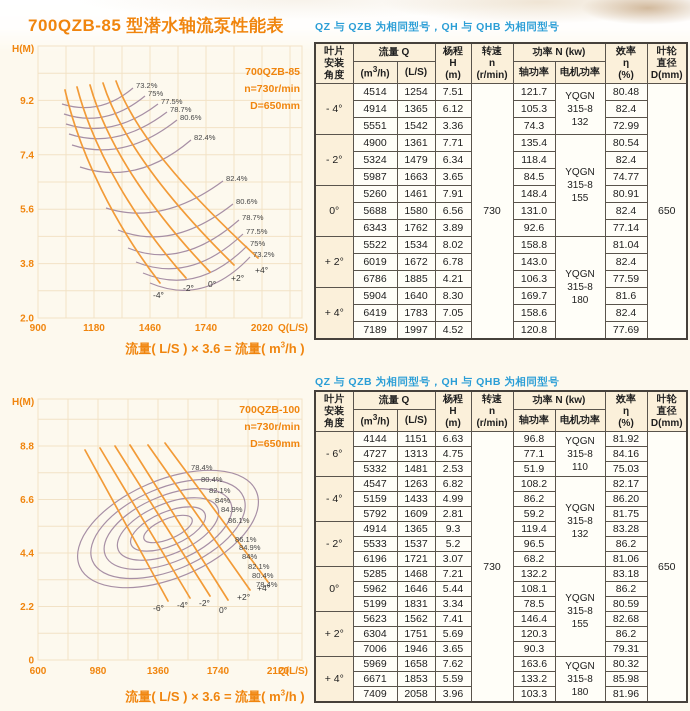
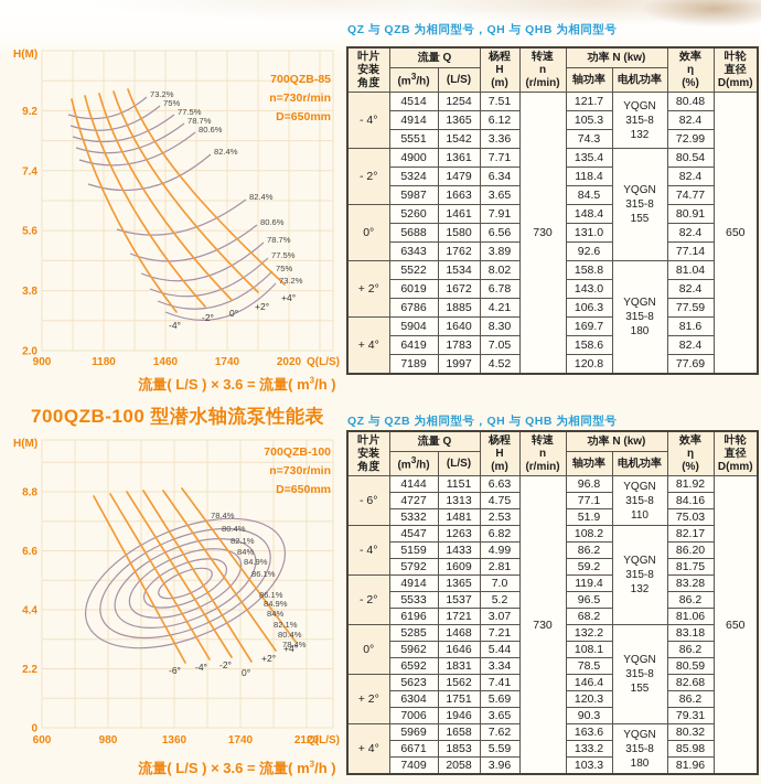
- 700QZB-85 型潜水轴流泵性能表
  QZ 与 QZB 为相同型号，QH 与 QHB 为相同型号
  H(M)
  9.2
  7.4
  5.6
  3.8
  2.0
  900
  1180
  1460
  1740
  2020
  Q(L/S)
  700QZB-85
  n=730r/min
  D=650mm
  73.2%
  75%
  77.5%
  78.7%
  80.6%
  82.4%
  82.4%
  80.6%
  78.7%
  77.5%
  75%
  73.2%
  -4°
  -2°
  0°
  +2°
  +4°
  流量( L/S ) × 3.6 = 流量( m3/h )
  叶片安装角度	流量 Q	杨程H(m)	转速n(r/min)	功率 N (kw)	效率η(%)	叶轮直径D(mm)
  (m3/h)	(L/S)	轴功率	电机功率
  - 4°	4514	1254	7.51	730	121.7	YQGN315-8132	80.48	650
  4914	1365	6.12	105.3	82.4
  5551	1542	3.36	74.3	72.99
  - 2°	4900	1361	7.71	135.4	YQGN315-8155	80.54
  5324	1479	6.34	118.4	82.4
  5987	1663	3.65	84.5	74.77
  0°	5260	1461	7.91	148.4	80.91
  5688	1580	6.56	131.0	82.4
  6343	1762	3.89	92.6	77.14
  + 2°	5522	1534	8.02	158.8	YQGN315-8180	81.04
  6019	1672	6.78	143.0	82.4
  6786	1885	4.21	106.3	77.59
  + 4°	5904	1640	8.30	169.7	81.6
  6419	1783	7.05	158.6	82.4
  7189	1997	4.52	120.8	77.69
+ 700QZB-100 型潜水轴流泵性能表
  QZ 与 QZB 为相同型号，QH 与 QHB 为相同型号
  H(M)
  8.8
  6.6
  4.4
  2.2
  0
  600
  980
  1360
  1740
  2120
  Q(L/S)
  700QZB-100
  n=730r/min
  D=650mm
  78.4%
  80.4%
  82.1%
  84%
  84.9%
  86.1%
  86.1%
  84.9%
  84%
  82.1%
  80.4%
  78.4%
  -6°
  -4°
  -2°
  0°
  +2°
  +4°
  流量( L/S ) × 3.6 = 流量( m3/h )
  叶片安装角度	流量 Q	杨程H(m)	转速n(r/min)	功率 N (kw)	效率η(%)	叶轮直径D(mm)
  (m3/h)	(L/S)	轴功率	电机功率
  - 6°	4144	1151	6.63	730	96.8	YQGN315-8110	81.92	650
  4727	1313	4.75	77.1	84.16
  5332	1481	2.53	51.9	75.03
  - 4°	4547	1263	6.82	108.2	YQGN315-8132	82.17
  5159	1433	4.99	86.2	86.20
  5792	1609	2.81	59.2	81.75
- - 2°	4914	1365	9.3	119.4	83.28
+ - 2°	4914	1365	7.0	119.4	83.28
  5533	1537	5.2	96.5	86.2
  6196	1721	3.07	68.2	81.06
  0°	5285	1468	7.21	132.2	YQGN315-8155	83.18
  5962	1646	5.44	108.1	86.2
- 5199	1831	3.34	78.5	80.59
+ 6592	1831	3.34	78.5	80.59
  + 2°	5623	1562	7.41	146.4	82.68
  6304	1751	5.69	120.3	86.2
  7006	1946	3.65	90.3	79.31
  + 4°	5969	1658	7.62	163.6	YQGN315-8180	80.32
  6671	1853	5.59	133.2	85.98
  7409	2058	3.96	103.3	81.96
